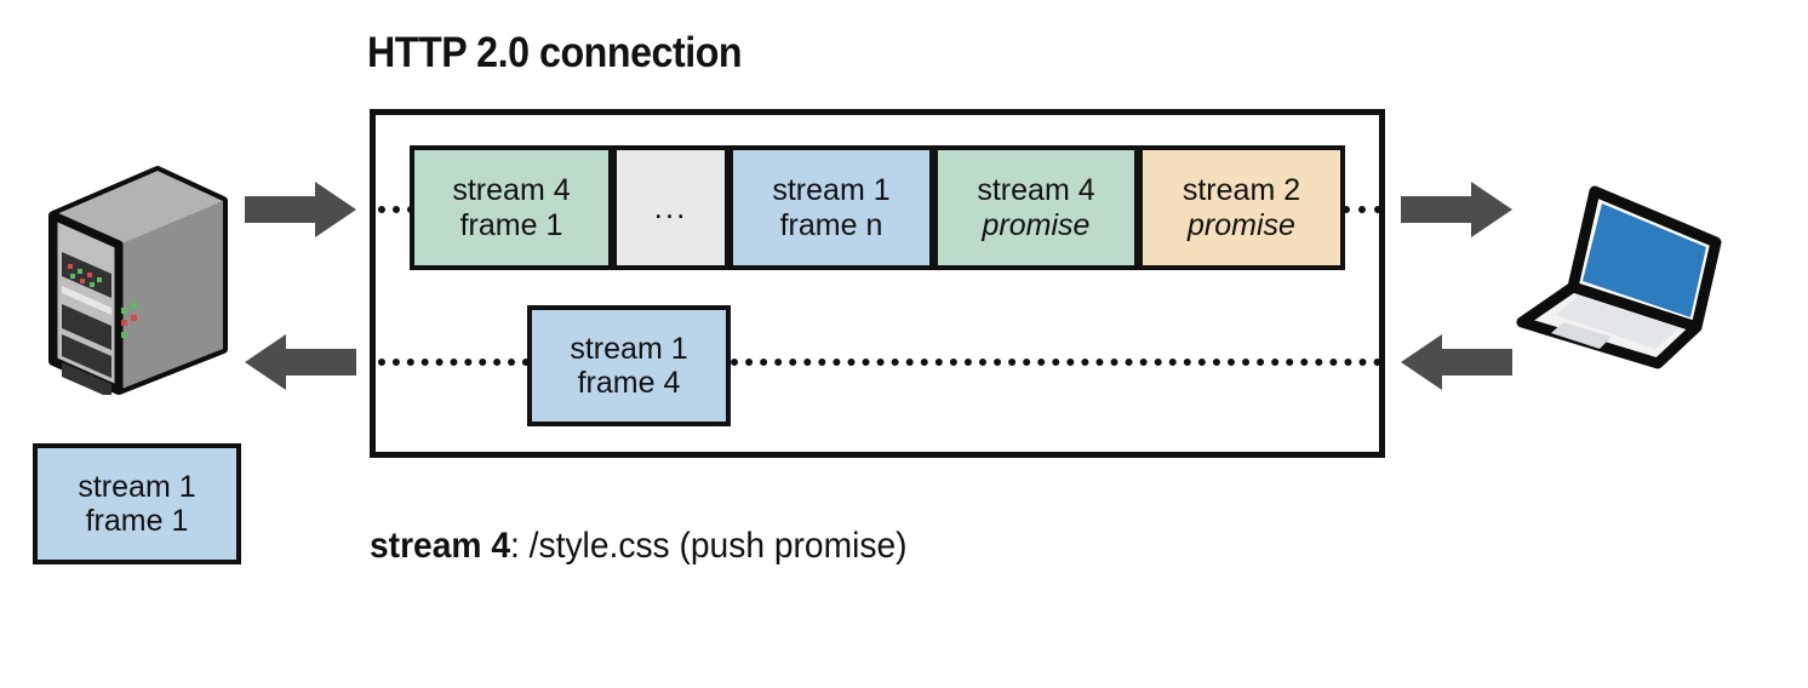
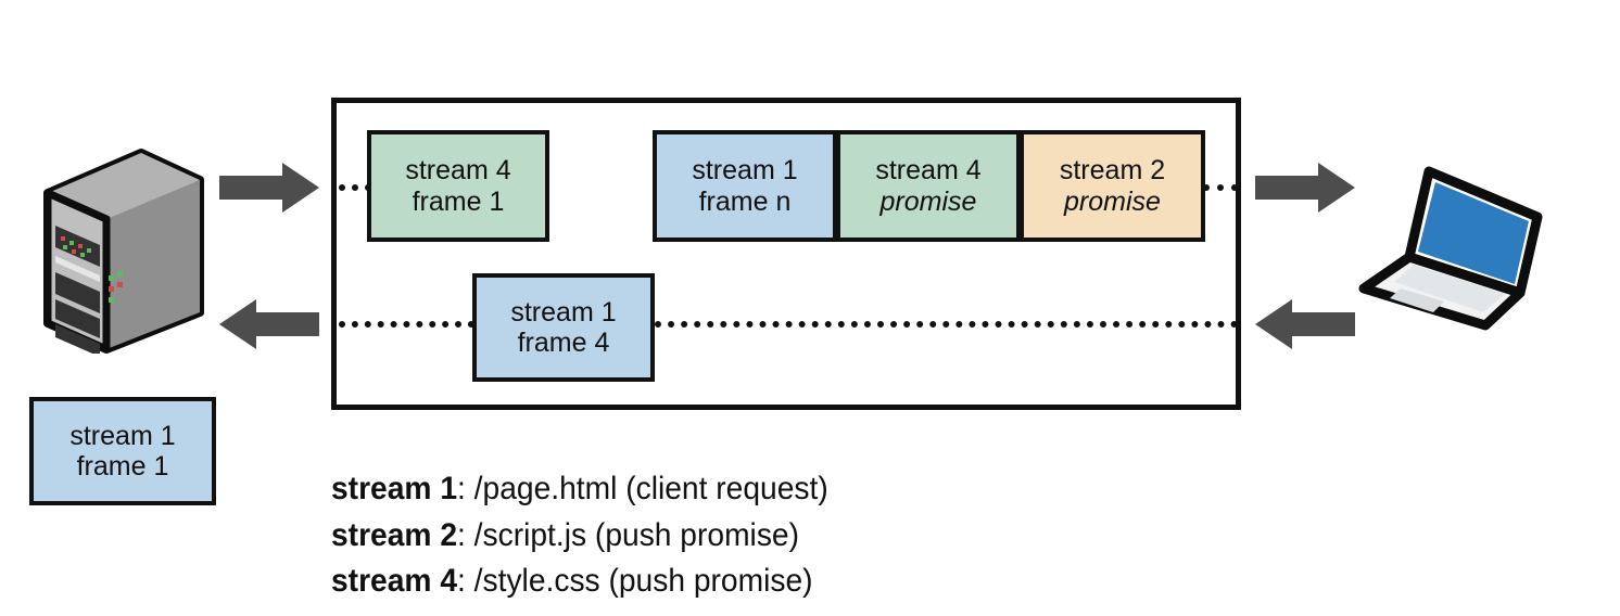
- HTTP 2.0 connection
  stream 4
  frame 1
- ...
  stream 1
  frame n
  stream 4
  promise
  stream 2
  promise
  stream 1
  frame 4
  stream 1
  frame 1
+ stream 1: /page.html (client request)
+ stream 2: /script.js (push promise)
  stream 4: /style.css (push promise)
